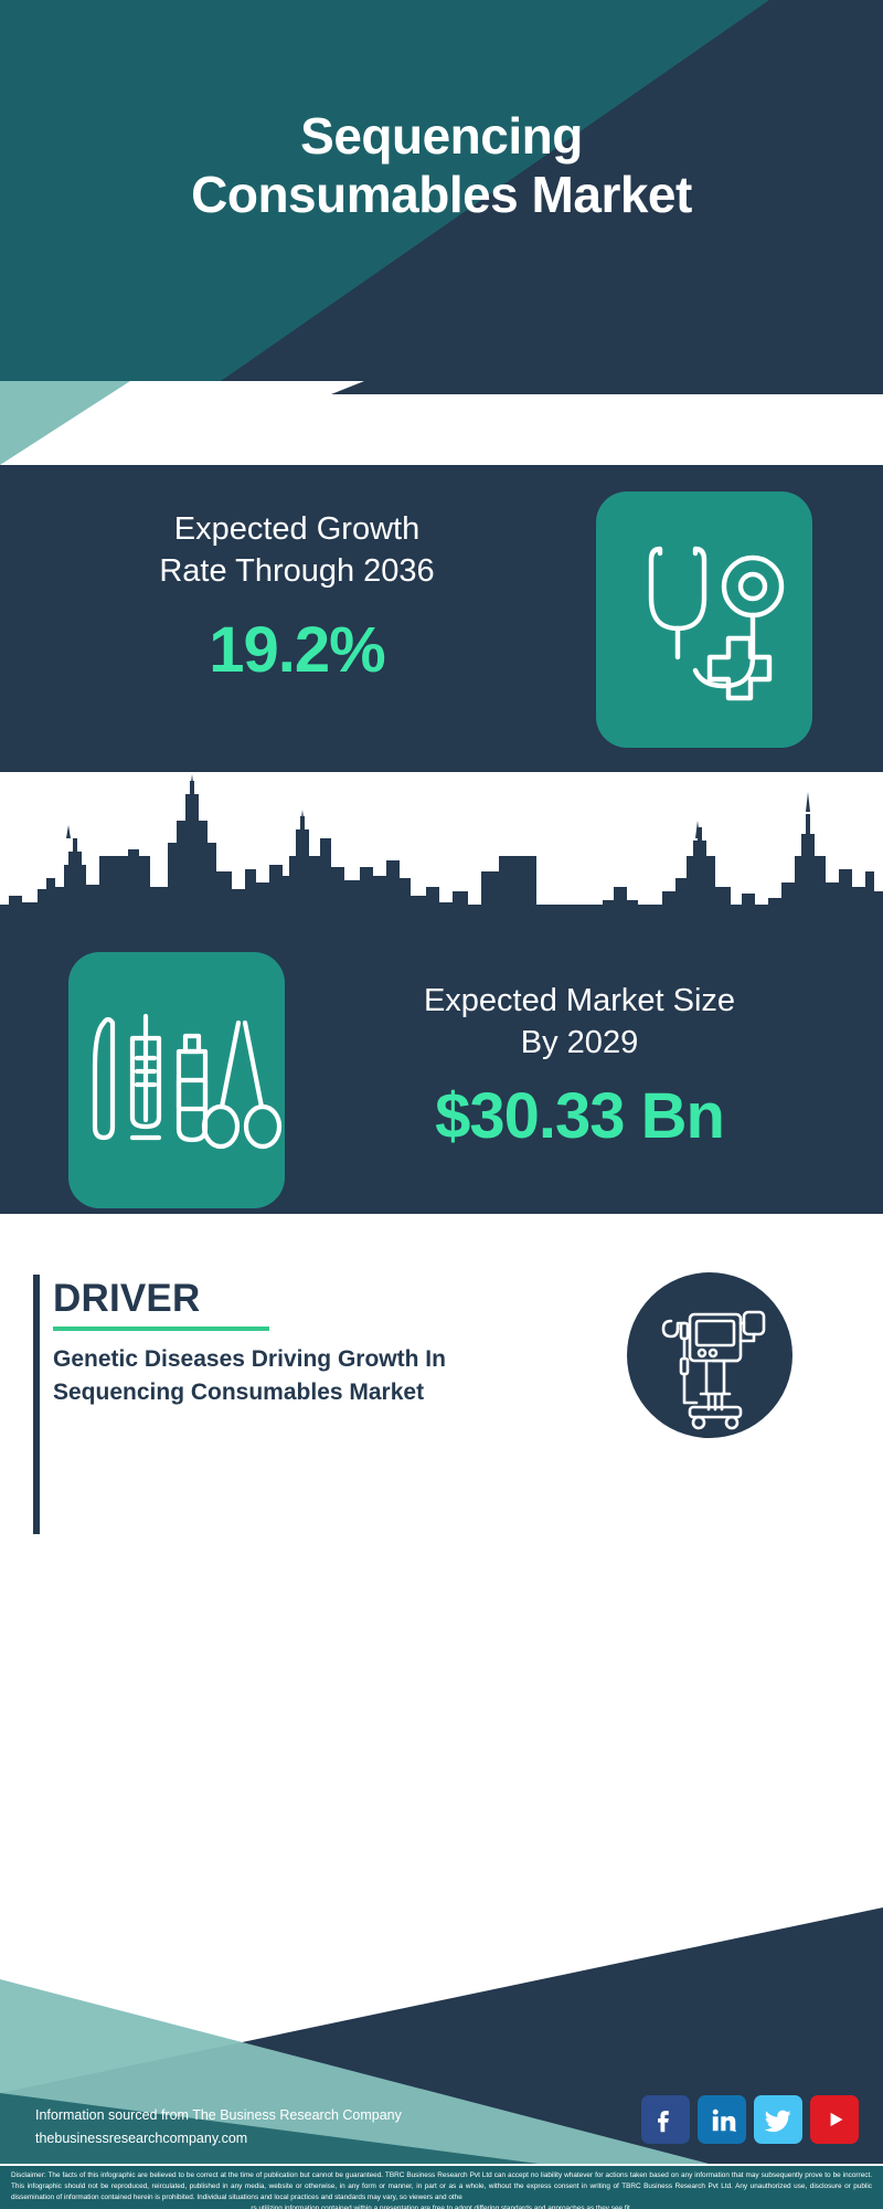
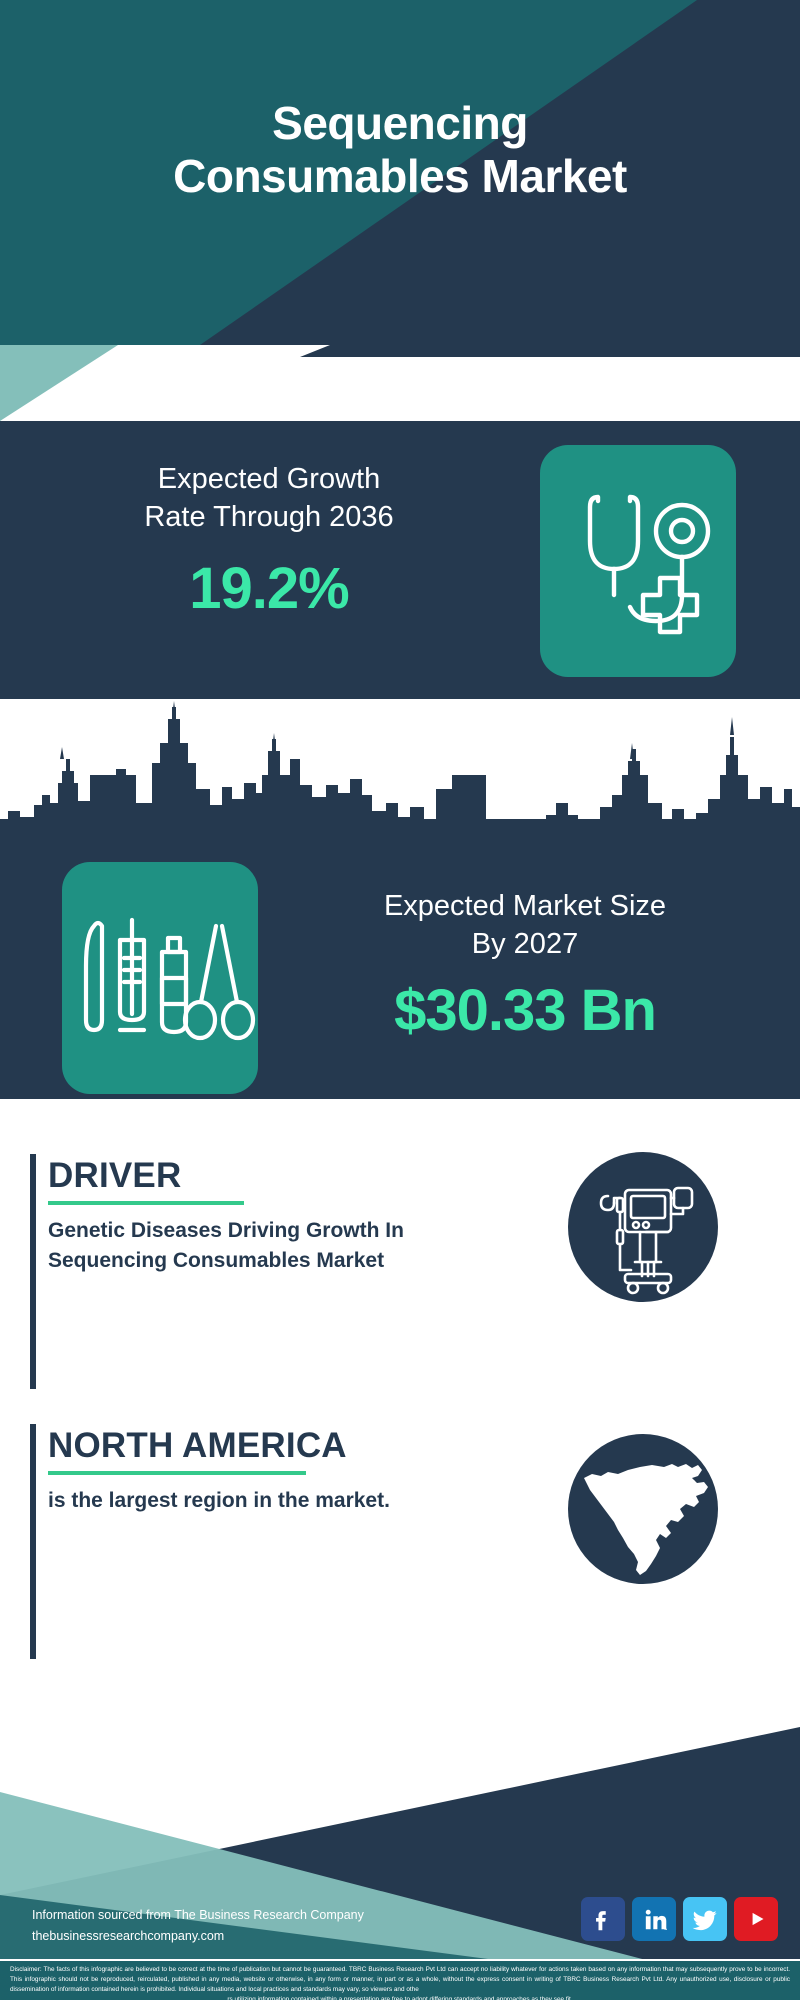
  Sequencing
  Consumables Market
  Expected Growth
  Rate Through 2036
  19.2%
  Expected Market Size
- By 2029
+ By 2027
  $30.33 Bn
  DRIVER
  Genetic Diseases Driving Growth In Sequencing Consumables Market
+ NORTH AMERICA
+ is the largest region in the market.
  Information sourced from The Business Research Company
  thebusinessresearchcompany.com
